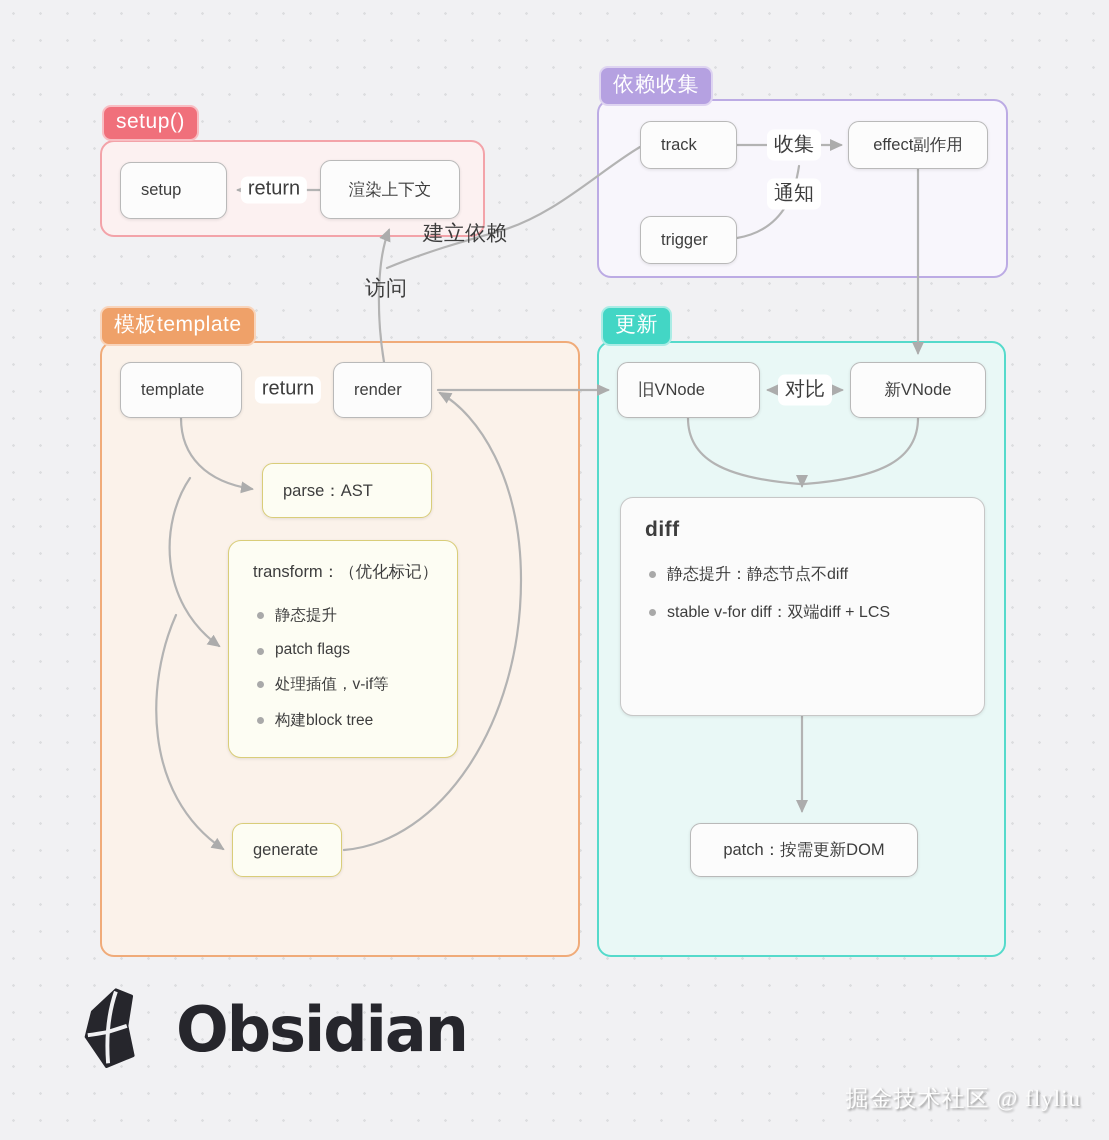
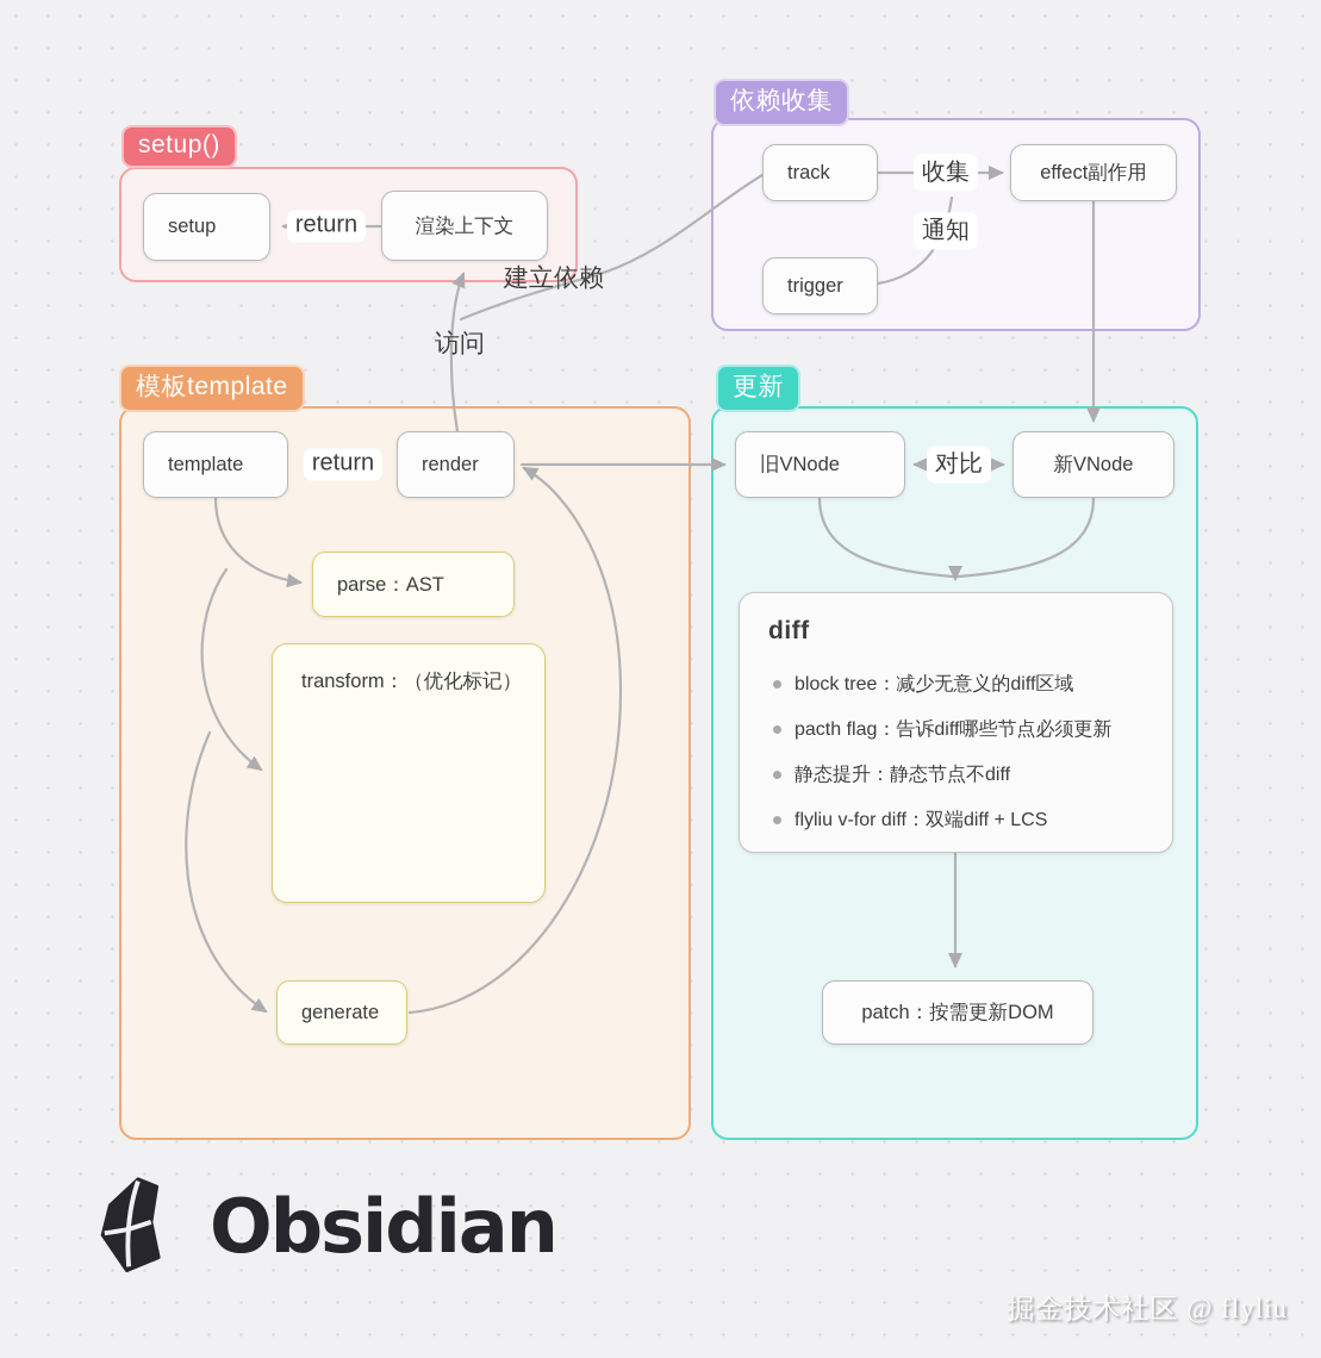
  setup()
  依赖收集
  模板template
  更新
  setup
  渲染上下文
  track
  effect副作用
  trigger
  template
  render
  parse：AST
  generate
  旧VNode
  新VNode
  patch：按需更新DOM
  transform：（优化标记）
- 静态提升
- patch flags
- 处理插值，v-if等
- 构建block tree
  diff
+ block tree：减少无意义的diff区域
+ pacth flag：告诉diff哪些节点必须更新
  静态提升：静态节点不diff
- stable v-for diff：双端diff + LCS
+ flyliu v-for diff：双端diff + LCS
  return
  return
  收集
  通知
  对比
  访问
  建立依赖
  Obsidian
  掘金技术社区 @ flyliu
